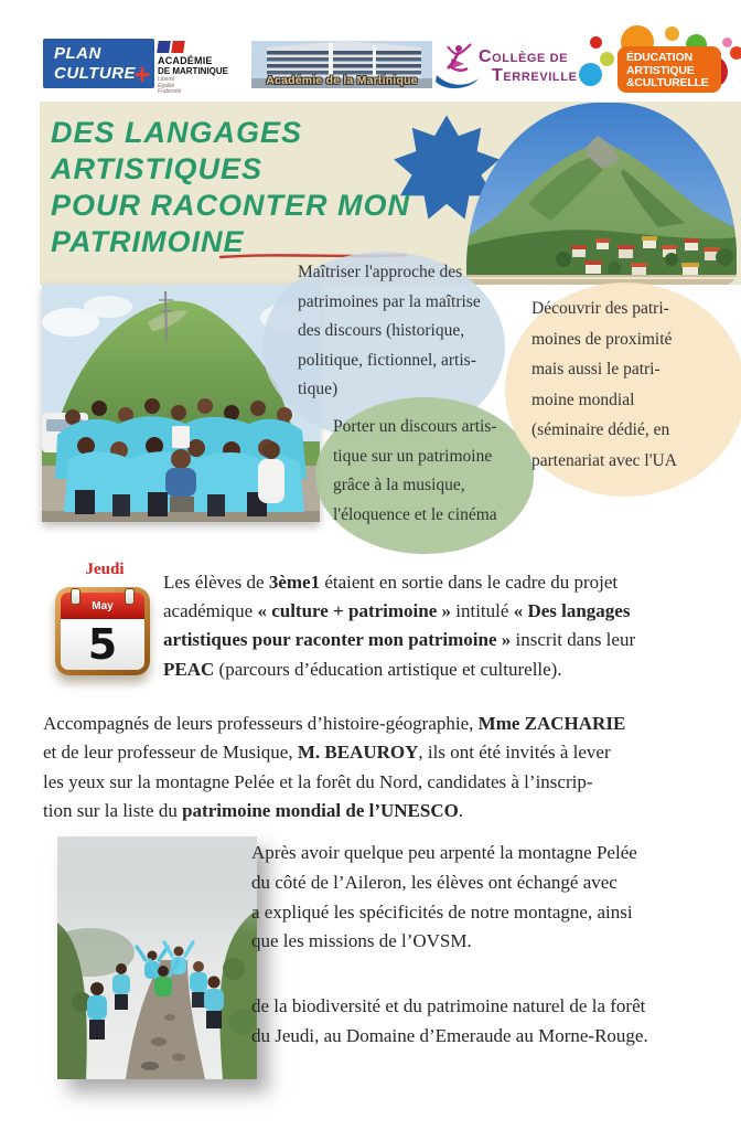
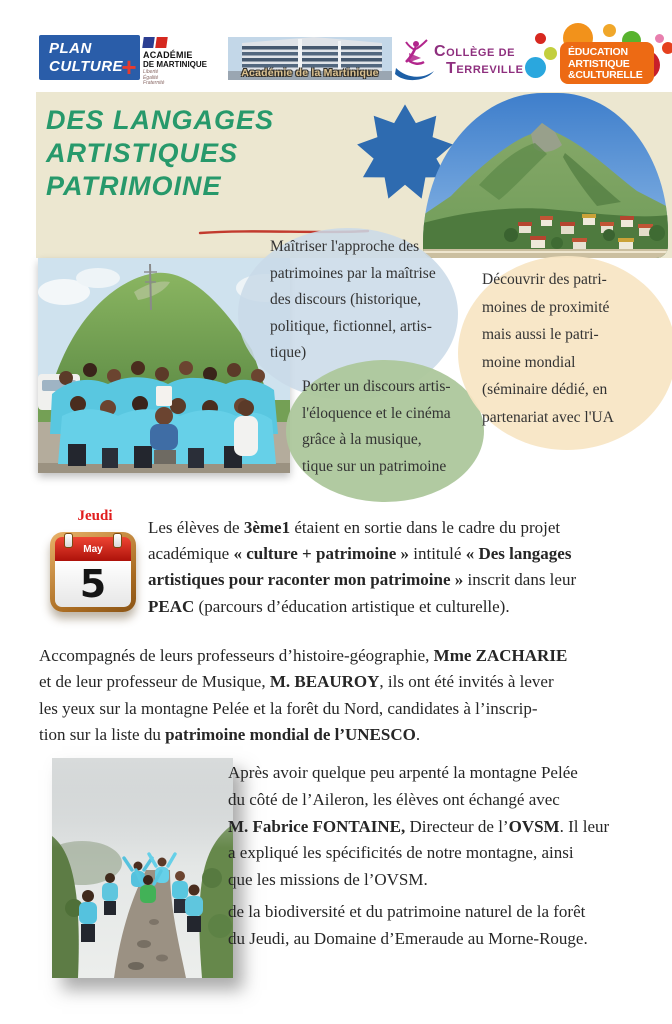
  PLAN
  CULTURE
  +
  ACADÉMIE
  DE MARTINIQUE
  Académie de la Martinique
  COLLÈGE DE
  TERREVILLE
  ÉDUCATION
  ARTISTIQUE
  &CULTURELLE
  DES LANGAGES
  ARTISTIQUES
- POUR RACONTER MON
  PATRIMOINE
  Maîtriser l'approche des
  patrimoines par la maîtrise
  des discours (historique,
  politique, fictionnel, artis-
  tique)
  Porter un discours artis-
- tique sur un patrimoine
+ l'éloquence et le cinéma
  grâce à la musique,
- l'éloquence et le cinéma
+ tique sur un patrimoine
  Découvrir des patri-
  moines de proximité
  mais aussi le patri-
  moine mondial
  (séminaire dédié, en
  partenariat avec l'UA
  Jeudi
  May
  5
  Les élèves de 3ème1 étaient en sortie dans le cadre du projet
  académique « culture + patrimoine » intitulé « Des langages
  artistiques pour raconter mon patrimoine » inscrit dans leur
  PEAC (parcours d’éducation artistique et culturelle).
  Accompagnés de leurs professeurs d’histoire-géographie, Mme ZACHARIE
  et de leur professeur de Musique, M. BEAUROY, ils ont été invités à lever
  les yeux sur la montagne Pelée et la forêt du Nord, candidates à l’inscrip-
  tion sur la liste du patrimoine mondial de l’UNESCO.
  Après avoir quelque peu arpenté la montagne Pelée
  du côté de l’Aileron, les élèves ont échangé avec
+ M. Fabrice FONTAINE, Directeur de l’OVSM. Il leur
  a expliqué les spécificités de notre montagne, ainsi
  que les missions de l’OVSM.
  de la biodiversité et du patrimoine naturel de la forêt
  du Jeudi, au Domaine d’Emeraude au Morne-Rouge.
